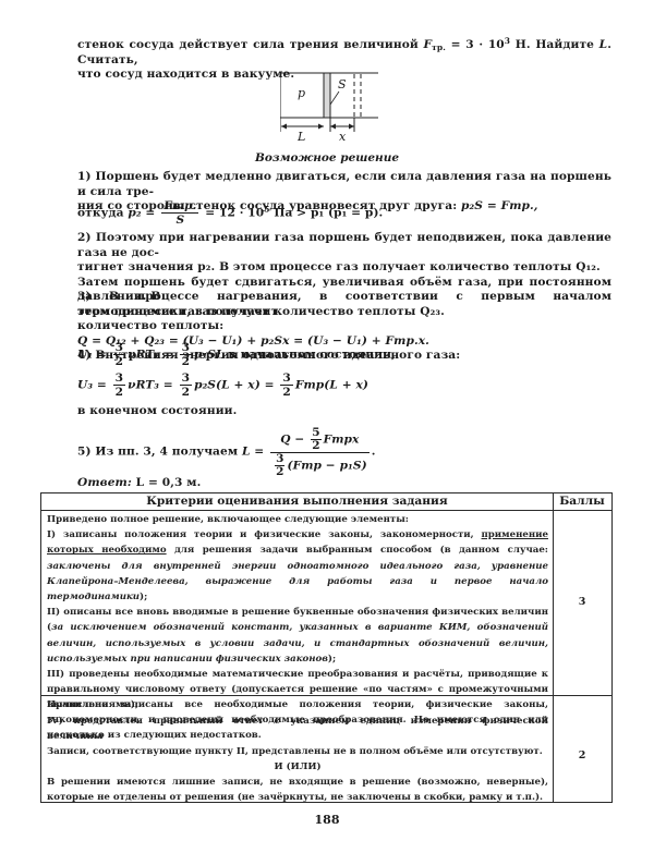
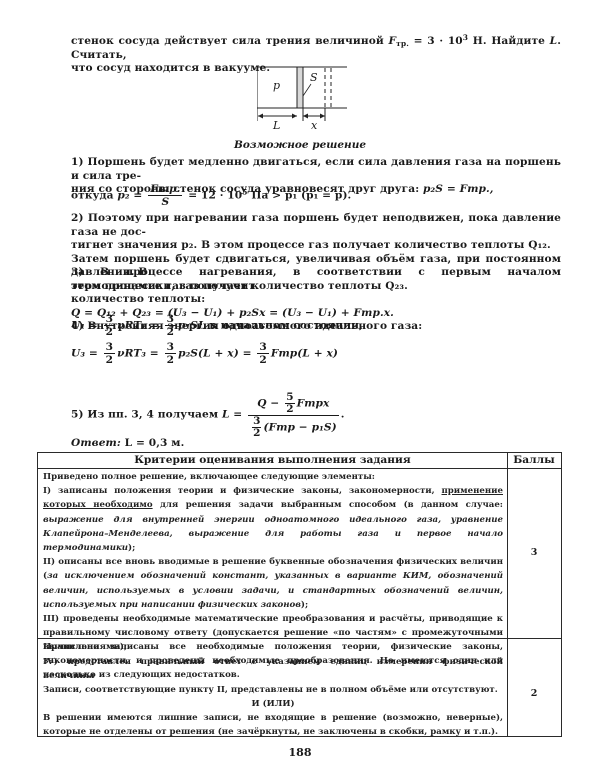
  стенок сосуда действует сила трения величиной Fтр. = 3 · 103 Н. Найдите L. Считать,
  что сосуд находится в вакууме.
  p
  S
  L
  x
  Возможное решение
  1) Поршень будет медленно двигаться, если сила давления газа на поршень и сила тре-
  ния со стороны стенок сосуда уравновесят друг друга: p₂S = Fтр.,
  откуда p₂ =
  Fтр.
  S
  = 12 · 105 Па > p₁ (p₁ = p).
  2) Поэтому при нагревании газа поршень будет неподвижен, пока давление газа не дос-
  тигнет значения p₂. В этом процессе газ получает количество теплоты Q₁₂.
  Затем поршень будет сдвигаться, увеличивая объём газа, при постоянном давлении. В
  этом процессе газ получает количество теплоты Q₂₃.
  3) В процессе нагревания, в соответствии с первым началом термодинамики, газ получит
  количество теплоты:
  Q = Q₁₂ + Q₂₃ = (U₃ − U₁) + p₂Sx = (U₃ − U₁) + Fтр.x.
  4) Внутренняя энергия одноатомного идеального газа:
  U₁ =
  3
  2
  νRT₁ =
  3
  2
  p₁SL в начальном состоянии,
  U₃ =
  3
  2
  νRT₃ =
  3
  2
  p₂S(L + x) =
  3
  2
  Fтр(L + x)
- в конечном состоянии.
  5) Из пп. 3, 4 получаем L =
  Q −
  5
  2
  Fтрx
  3
  2
  (Fтр − p₁S)
  .
  Ответ: L = 0,3 м.
  Критерии оценивания выполнения задания
  Баллы
  Приведено полное решение, включающее следующие элементы:
- I) записаны положения теории и физические законы, закономерности, применение которых необходимо для решения задачи выбранным способом (в данном случае: заключены для внутренней энергии одноатомного идеального газа, уравнение Клапейрона–Менделеева, выражение для работы газа и первое начало термодинамики);
+ I) записаны положения теории и физические законы, закономерности, применение которых необходимо для решения задачи выбранным способом (в данном случае: выражение для внутренней энергии одноатомного идеального газа, уравнение Клапейрона–Менделеева, выражение для работы газа и первое начало термодинамики);
  II) описаны все вновь вводимые в решение буквенные обозначения физических величин (за исключением обозначений констант, указанных в варианте КИМ, обозначений величин, используемых в условии задачи, и стандартных обозначений величин, используемых при написании физических законов);
  III) проведены необходимые математические преобразования и расчёты, приводящие к правильному числовому ответу (допускается решение «по частям» с промежуточными вычислениями);
  IV) представлен правильный ответ с указанием единиц измерения физической величины
  3
  Правильно записаны все необходимые положения теории, физические законы, закономерности, и проведены необходимые преобразования. Но имеются один или несколько из следующих недостатков.
  Записи, соответствующие пункту II, представлены не в полном объёме или отсутствуют.
  И (ИЛИ)
  В решении имеются лишние записи, не входящие в решение (возможно, неверные), которые не отделены от решения (не зачёркнуты, не заключены в скобки, рамку и т.п.).
  2
  188
